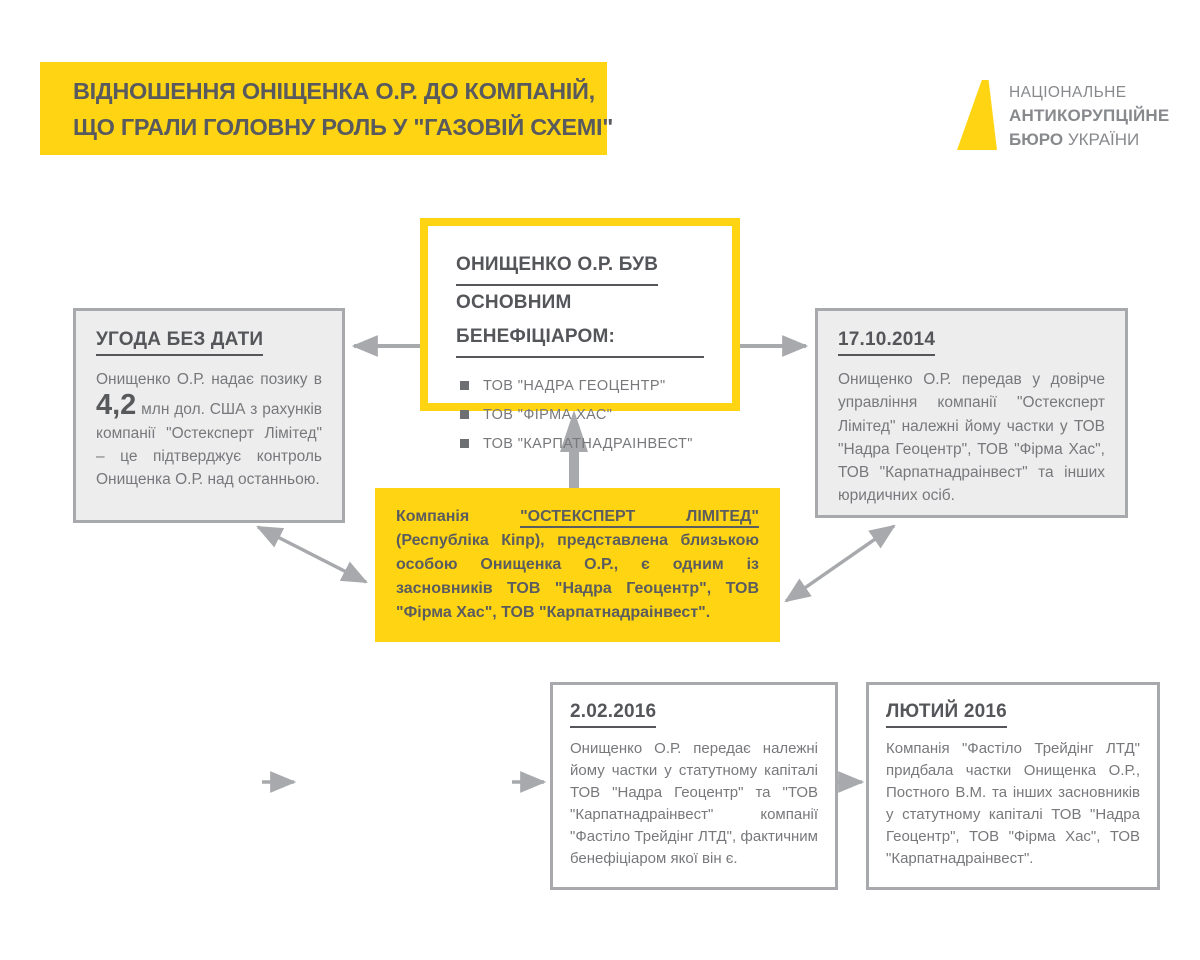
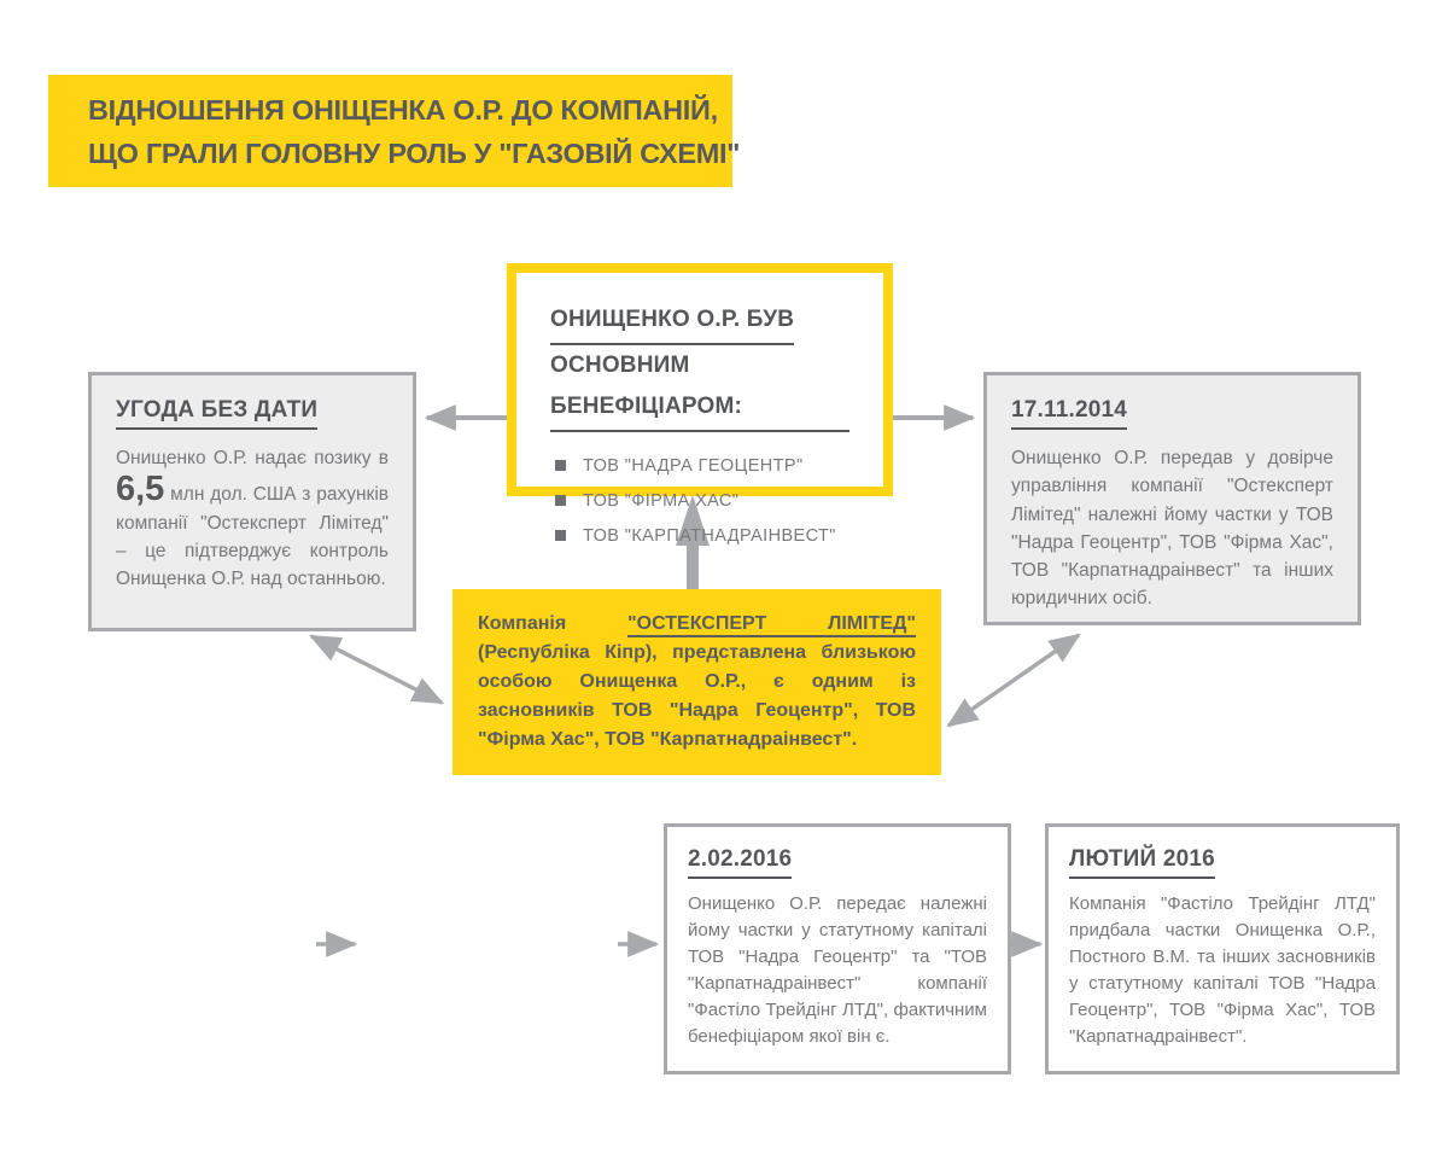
  ВІДНОШЕННЯ ОНІЩЕНКА О.Р. ДО КОМПАНІЙ,
  ЩО ГРАЛИ ГОЛОВНУ РОЛЬ У "ГАЗОВІЙ СХЕМІ
- НАЦІОНАЛЬНЕ
- АНТИКОРУПЦІЙНЕ
- БЮРО УКРАЇНИ
  ОНИЩЕНКО О.Р. БУВ
  ОСНОВНИМ БЕНЕФІЦІАРОМ:
  ТОВ "НАДРА ГЕОЦЕНТР"
  ТОВ "ФІРМА ХАС"
  ТОВ "КАРПАТНАДРАІНВЕСТ"
  УГОДА БЕЗ ДАТИ
- Онищенко О.Р. надає позику в 4,2 млн дол. США з рахунків компанії "Остексперт Лімітед" – це підтверджує контроль Онищенка О.Р. над останньою.
+ Онищенко О.Р. надає позику в 6,5 млн дол. США з рахунків компанії "Остексперт Лімітед" – це підтверджує контроль Онищенка О.Р. над останньою.
- 17.10.2014
+ 17.11.2014
  Онищенко О.Р. передав у довірче управління компанії "Остексперт Лімітед" належні йому частки у ТОВ "Надра Геоцентр", ТОВ "Фірма Хас", ТОВ "Карпатнадраінвест" та інших юридичних осіб.
  Компанія "ОСТЕКСПЕРТ ЛІМІТЕД" (Республіка Кіпр), представлена близькою особою Онищенка О.Р., є одним із засновників ТОВ "Надра Геоцентр", ТОВ "Фірма Хас", ТОВ "Карпатнадраінвест".
  2.02.2016
  Онищенко О.Р. передає належні йому частки у статутному капіталі ТОВ "Надра Геоцентр" та "ТОВ "Карпатнадраінвест" компанії "Фастіло Трейдінг ЛТД", фактичним бенефіціаром якої він є.
  ЛЮТИЙ 2016
  Компанія "Фастіло Трейдінг ЛТД" придбала частки Онищенка О.Р., Постного В.М. та інших засновників у статутному капіталі ТОВ "Надра Геоцентр", ТОВ "Фірма Хас", ТОВ "Карпатнадраінвест".
